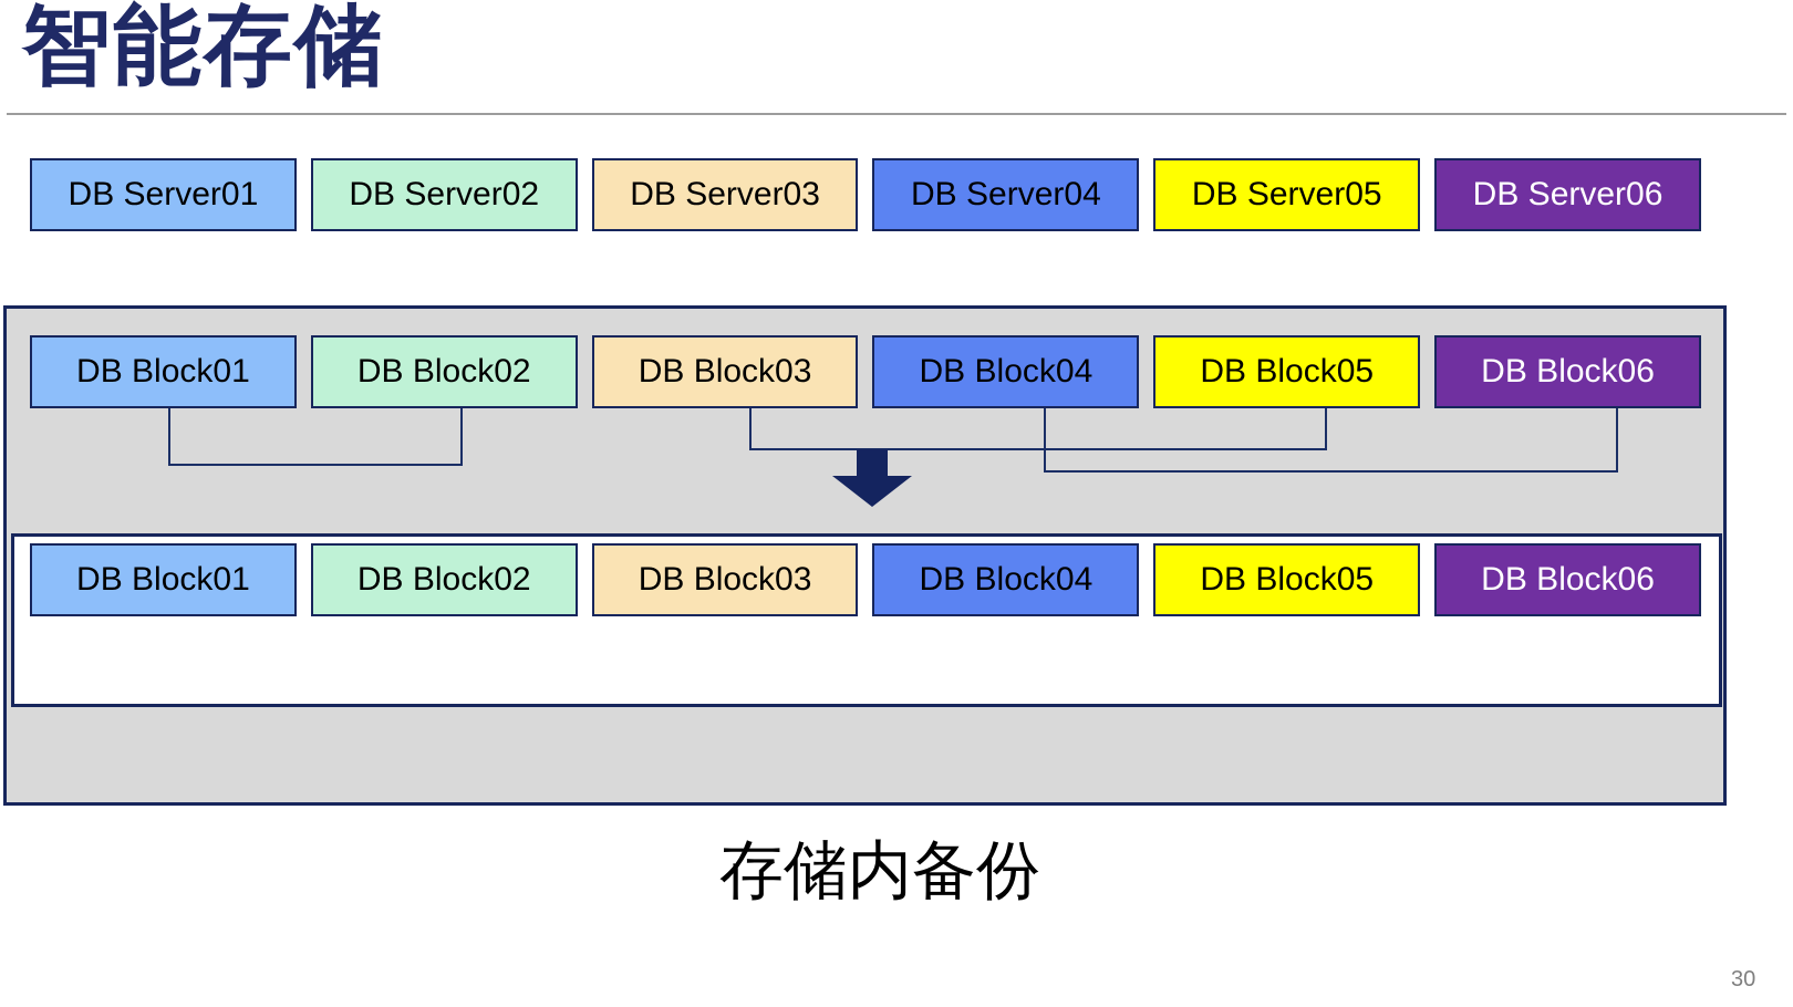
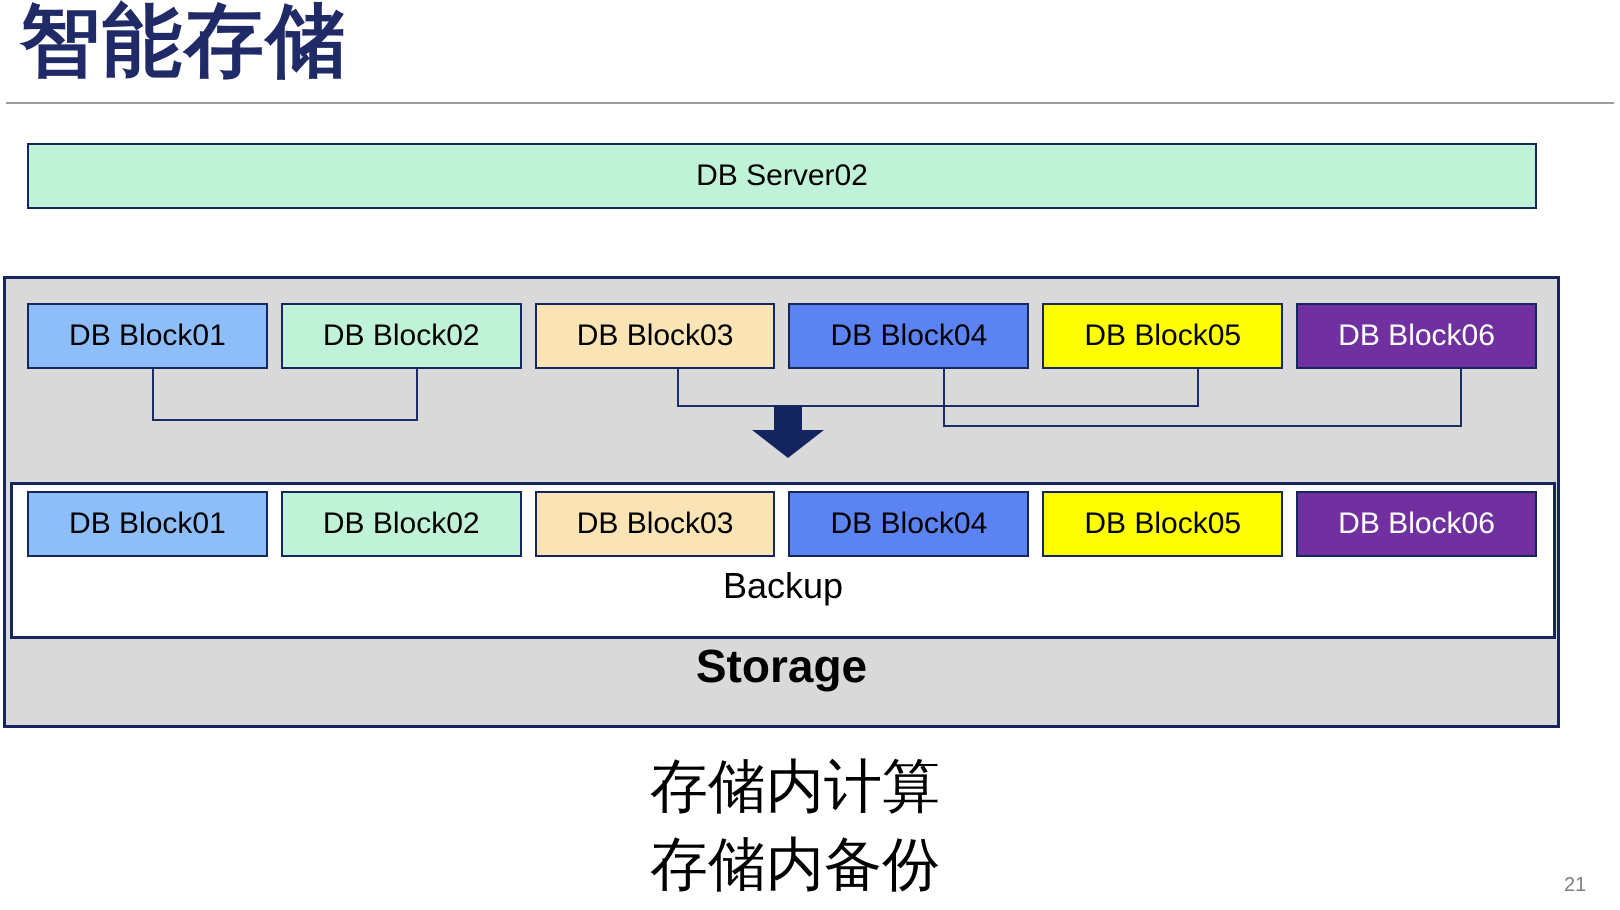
  智能存储
- DB Server01
  DB Server02
- DB Server03
- DB Server04
- DB Server05
- DB Server06
  DB Block01
  DB Block02
  DB Block03
  DB Block04
  DB Block05
  DB Block06
  DB Block01
  DB Block02
  DB Block03
  DB Block04
  DB Block05
  DB Block06
+ Backup
+ Storage
+ 存储内计算
  存储内备份
- 30
+ 21
